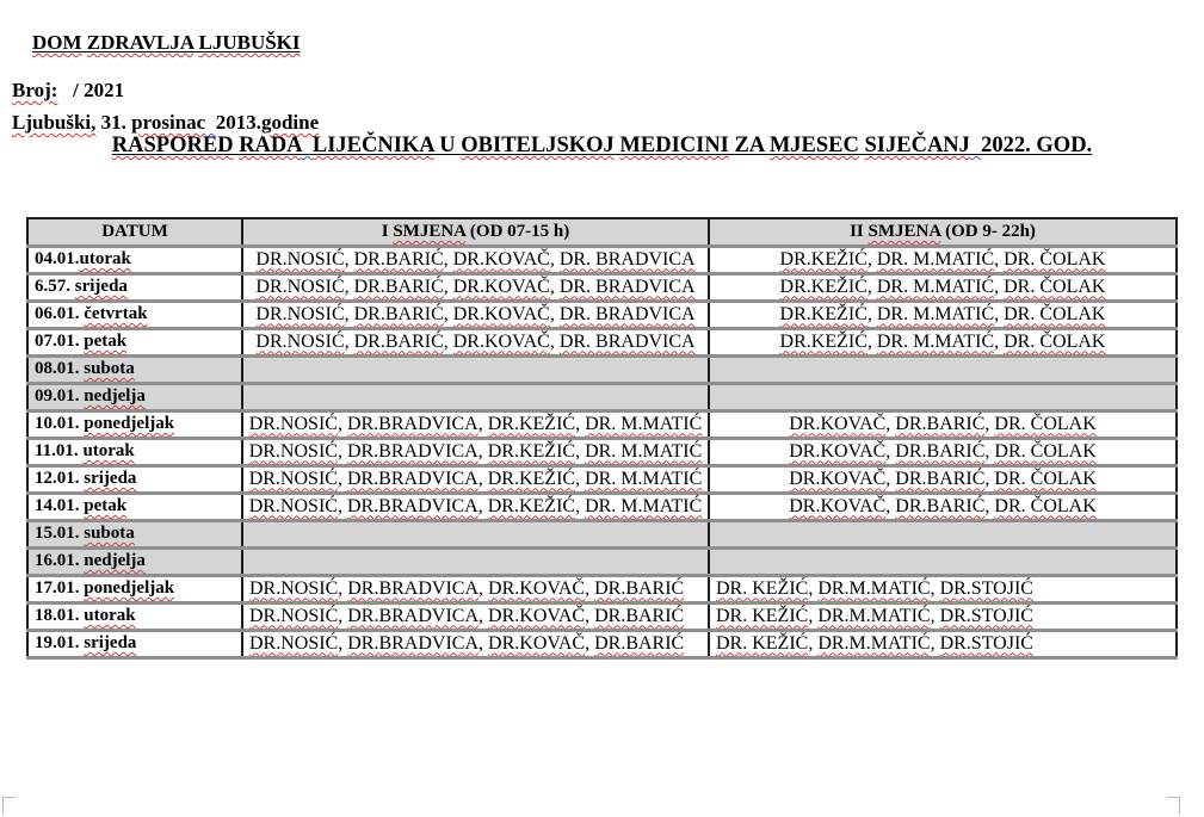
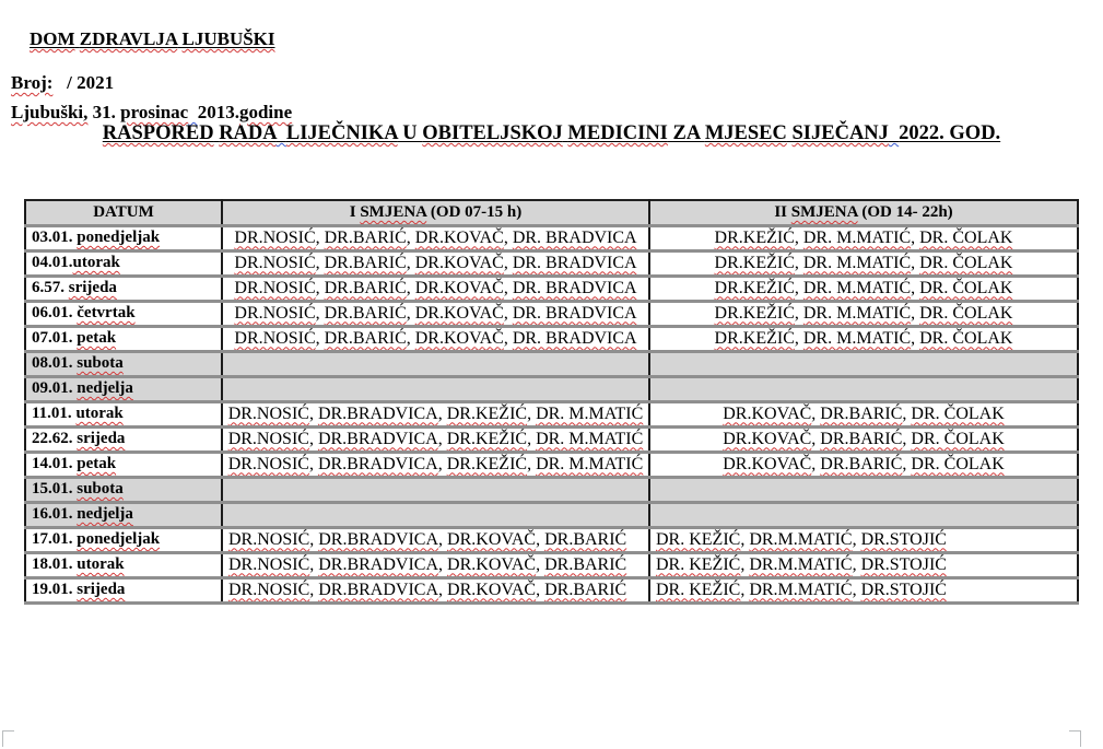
  DOM ZDRAVLJA LJUBUŠKI
  Broj: / 2021
  Ljubuški, 31. prosinac 2013.godine
  RASPORED RADA LIJEČNIKA U OBITELJSKOJ MEDICINI ZA MJESEC SIJEČANJ 2022. GOD.
- DATUM	I SMJENA (OD 07-15 h)	II SMJENA (OD 9- 22h)
+ DATUM	I SMJENA (OD 07-15 h)	II SMJENA (OD 14- 22h)
+ 03.01. ponedjeljak	DR.NOSIĆ, DR.BARIĆ, DR.KOVAČ, DR. BRADVICA	DR.KEŽIĆ, DR. M.MATIĆ, DR. ČOLAK
  04.01.utorak	DR.NOSIĆ, DR.BARIĆ, DR.KOVAČ, DR. BRADVICA	DR.KEŽIĆ, DR. M.MATIĆ, DR. ČOLAK
  6.57. srijeda	DR.NOSIĆ, DR.BARIĆ, DR.KOVAČ, DR. BRADVICA	DR.KEŽIĆ, DR. M.MATIĆ, DR. ČOLAK
  06.01. četvrtak	DR.NOSIĆ, DR.BARIĆ, DR.KOVAČ, DR. BRADVICA	DR.KEŽIĆ, DR. M.MATIĆ, DR. ČOLAK
  07.01. petak	DR.NOSIĆ, DR.BARIĆ, DR.KOVAČ, DR. BRADVICA	DR.KEŽIĆ, DR. M.MATIĆ, DR. ČOLAK
  08.01. subota
  09.01. nedjelja
- 10.01. ponedjeljak	DR.NOSIĆ, DR.BRADVICA, DR.KEŽIĆ, DR. M.MATIĆ	DR.KOVAČ, DR.BARIĆ, DR. ČOLAK
  11.01. utorak	DR.NOSIĆ, DR.BRADVICA, DR.KEŽIĆ, DR. M.MATIĆ	DR.KOVAČ, DR.BARIĆ, DR. ČOLAK
- 12.01. srijeda	DR.NOSIĆ, DR.BRADVICA, DR.KEŽIĆ, DR. M.MATIĆ	DR.KOVAČ, DR.BARIĆ, DR. ČOLAK
+ 22.62. srijeda	DR.NOSIĆ, DR.BRADVICA, DR.KEŽIĆ, DR. M.MATIĆ	DR.KOVAČ, DR.BARIĆ, DR. ČOLAK
  14.01. petak	DR.NOSIĆ, DR.BRADVICA, DR.KEŽIĆ, DR. M.MATIĆ	DR.KOVAČ, DR.BARIĆ, DR. ČOLAK
  15.01. subota
  16.01. nedjelja
  17.01. ponedjeljak	DR.NOSIĆ, DR.BRADVICA, DR.KOVAČ, DR.BARIĆ	DR. KEŽIĆ, DR.M.MATIĆ, DR.STOJIĆ
  18.01. utorak	DR.NOSIĆ, DR.BRADVICA, DR.KOVAČ, DR.BARIĆ	DR. KEŽIĆ, DR.M.MATIĆ, DR.STOJIĆ
  19.01. srijeda	DR.NOSIĆ, DR.BRADVICA, DR.KOVAČ, DR.BARIĆ	DR. KEŽIĆ, DR.M.MATIĆ, DR.STOJIĆ
